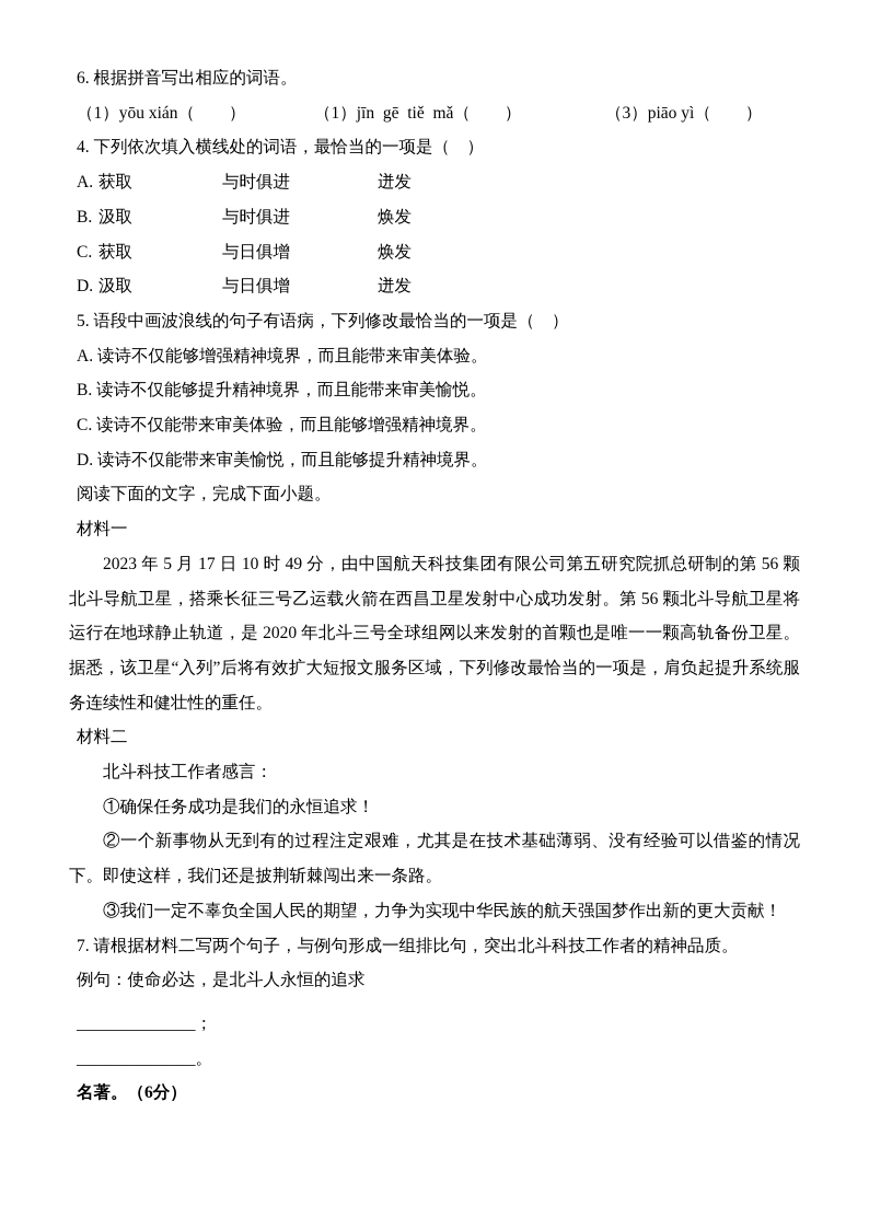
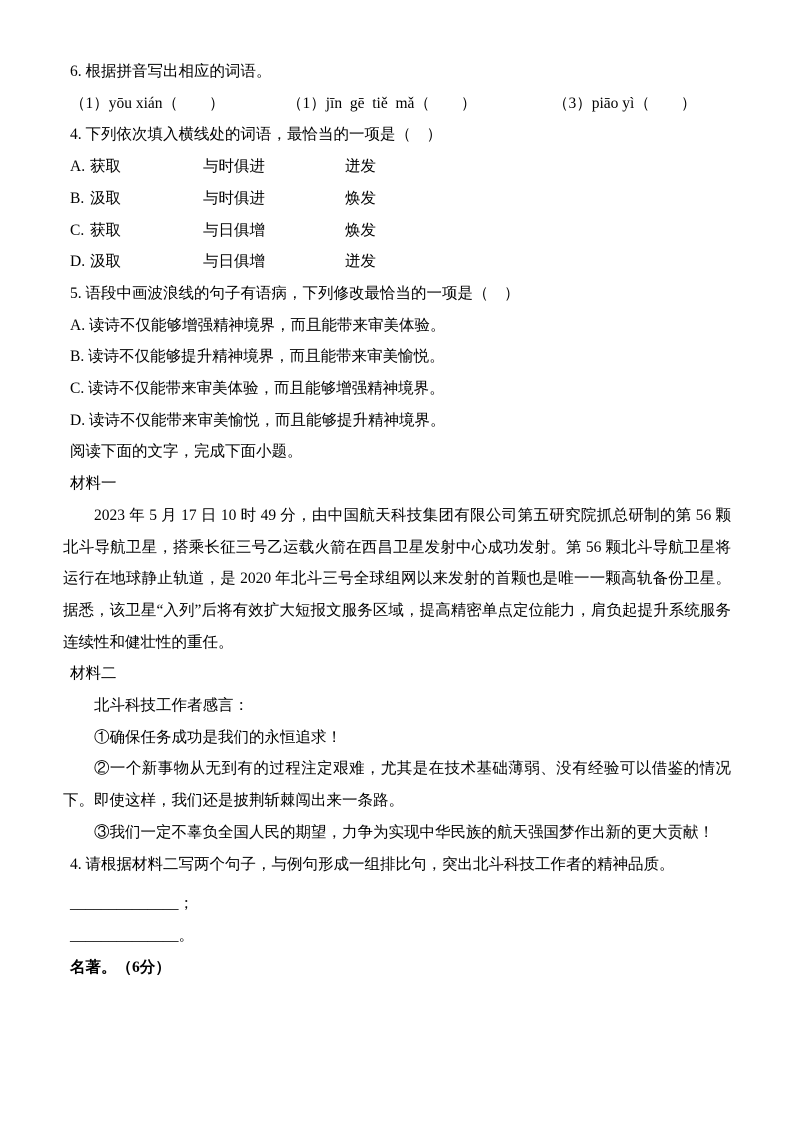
  6. 根据拼音写出相应的词语。
  （1）yōu xián（ ）
  （1）jīn gē tiě mǎ（ ）
  （3）piāo yì（ ）
  4. 下列依次填入横线处的词语，最恰当的一项是（ ）
  A. 获取 与时俱进 迸发
  B. 汲取 与时俱进 焕发
  C. 获取 与日俱增 焕发
  D. 汲取 与日俱增 迸发
  5. 语段中画波浪线的句子有语病，下列修改最恰当的一项是（ ）
  A. 读诗不仅能够增强精神境界，而且能带来审美体验。
  B. 读诗不仅能够提升精神境界，而且能带来审美愉悦。
  C. 读诗不仅能带来审美体验，而且能够增强精神境界。
  D. 读诗不仅能带来审美愉悦，而且能够提升精神境界。
  阅读下面的文字，完成下面小题。
  材料一
- 2023 年 5 月 17 日 10 时 49 分，由中国航天科技集团有限公司第五研究院抓总研制的第 56 颗北斗导航卫星，搭乘长征三号乙运载火箭在西昌卫星发射中心成功发射。第 56 颗北斗导航卫星将运行在地球静止轨道，是 2020 年北斗三号全球组网以来发射的首颗也是唯一一颗高轨备份卫星。据悉，该卫星“入列”后将有效扩大短报文服务区域，下列修改最恰当的一项是，肩负起提升系统服务连续性和健壮性的重任。
+ 2023 年 5 月 17 日 10 时 49 分，由中国航天科技集团有限公司第五研究院抓总研制的第 56 颗北斗导航卫星，搭乘长征三号乙运载火箭在西昌卫星发射中心成功发射。第 56 颗北斗导航卫星将运行在地球静止轨道，是 2020 年北斗三号全球组网以来发射的首颗也是唯一一颗高轨备份卫星。据悉，该卫星“入列”后将有效扩大短报文服务区域，提高精密单点定位能力，肩负起提升系统服务连续性和健壮性的重任。
  材料二
  北斗科技工作者感言：
  ①确保任务成功是我们的永恒追求！
  ②一个新事物从无到有的过程注定艰难，尤其是在技术基础薄弱、没有经验可以借鉴的情况下。即使这样，我们还是披荆斩棘闯出来一条路。
  ③我们一定不辜负全国人民的期望，力争为实现中华民族的航天强国梦作出新的更大贡献！
- 7. 请根据材料二写两个句子，与例句形成一组排比句，突出北斗科技工作者的精神品质。
+ 4. 请根据材料二写两个句子，与例句形成一组排比句，突出北斗科技工作者的精神品质。
- 例句：使命必达，是北斗人永恒的追求
  ______________；
  ______________。
  名著。（6分）
